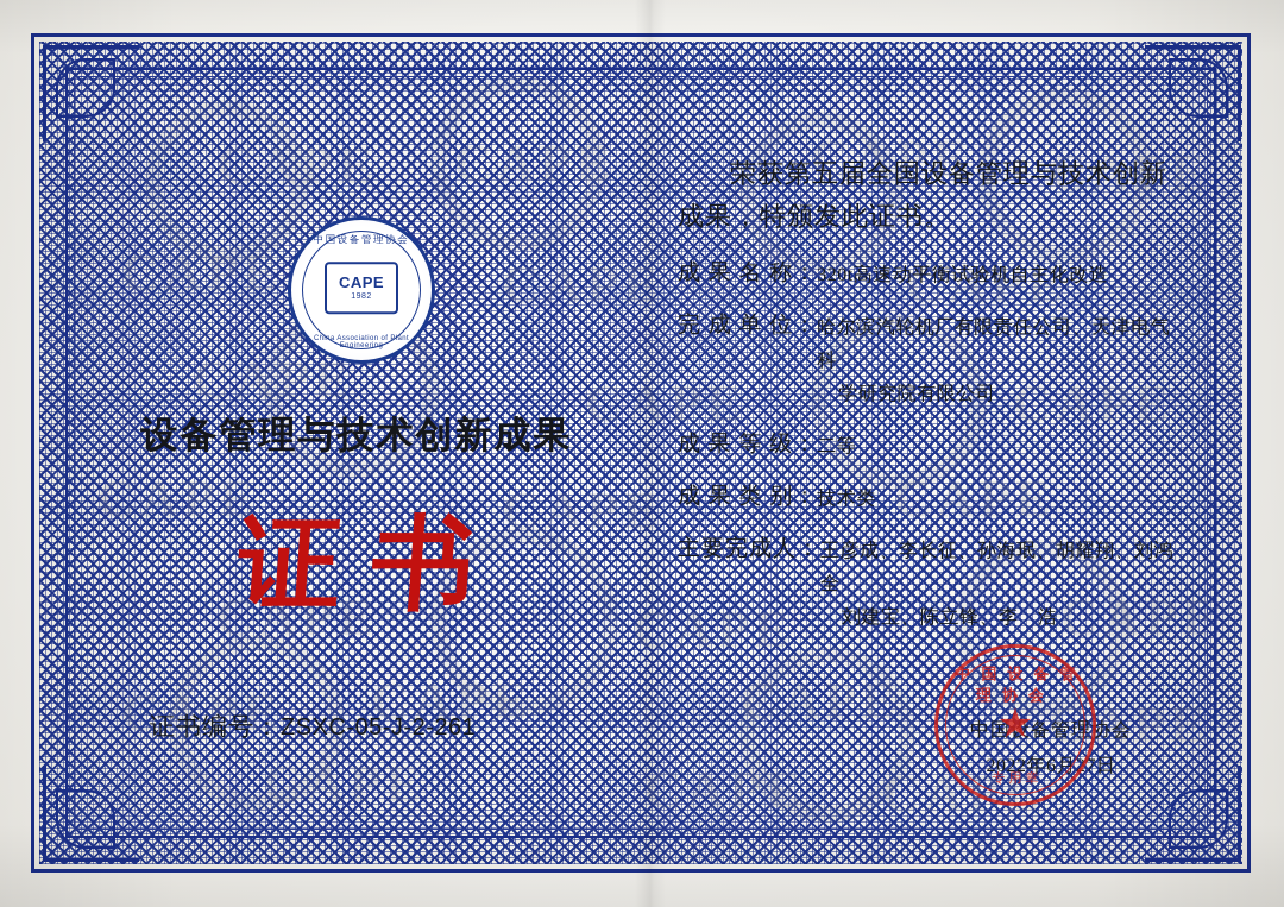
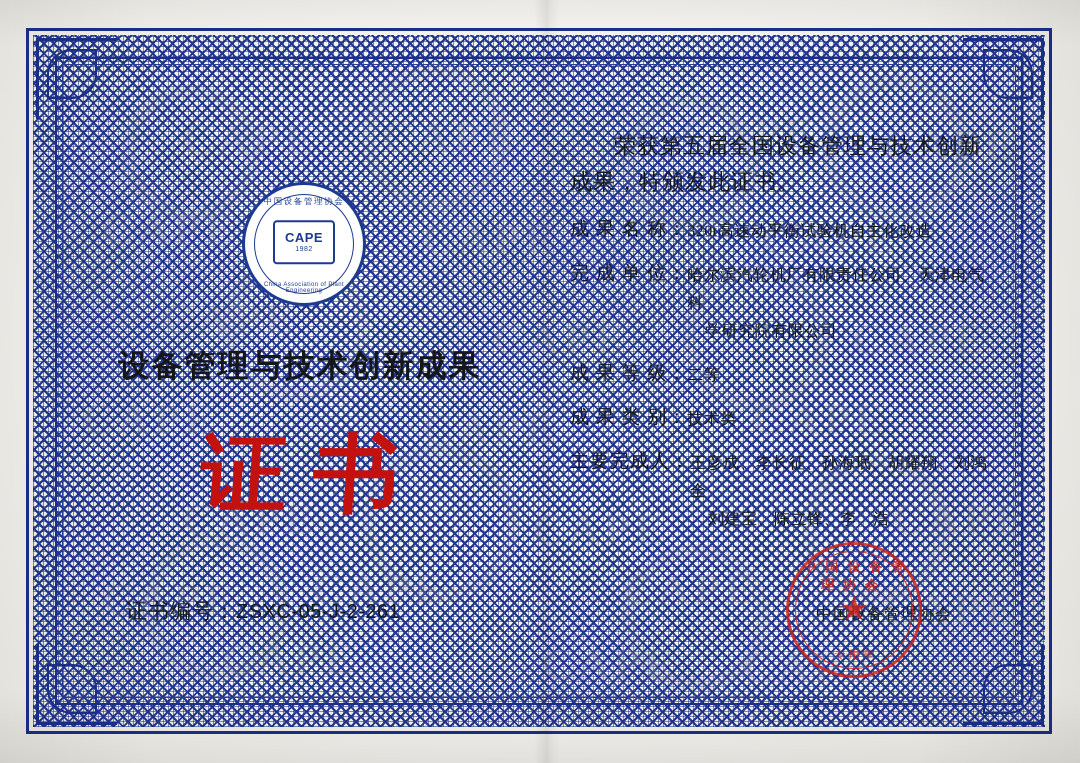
  中国设备管理协会
- 2022年6月27日
  中国设备管理协会
  ★
  专用章
